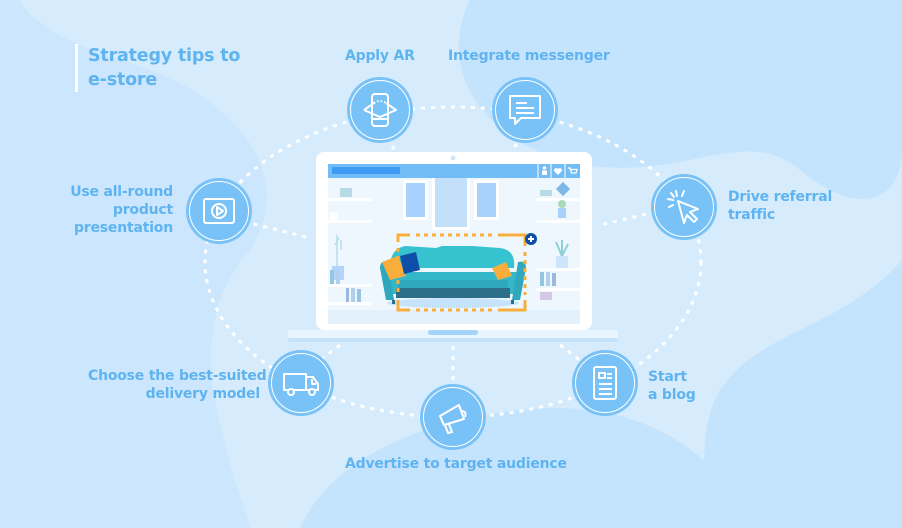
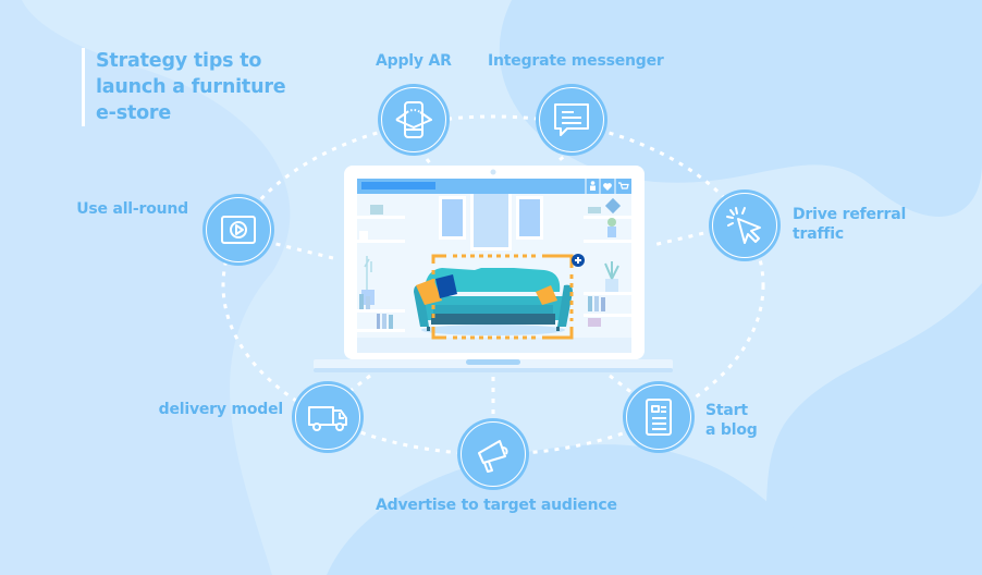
  Strategy tips to
+ launch a furniture
  e-store
  Apply AR
  Integrate messenger
  Drive referral
  traffic
  Start
  a blog
  Advertise to target audience
- Choose the best-suited
  delivery model
  Use all-round
- product
- presentation
